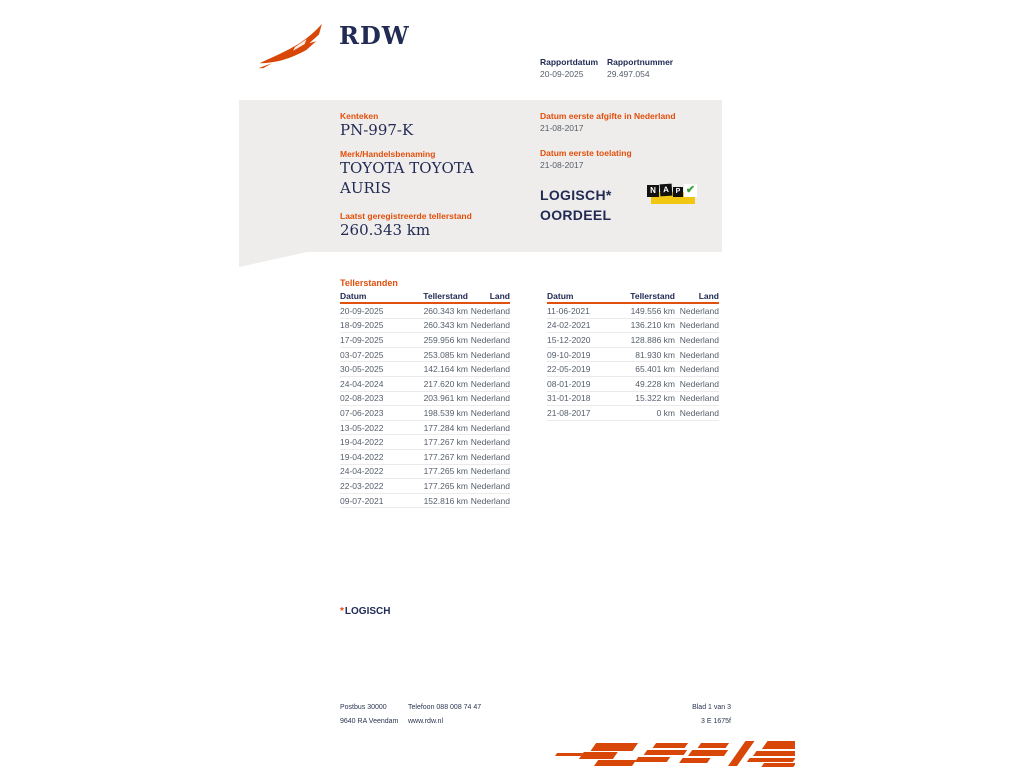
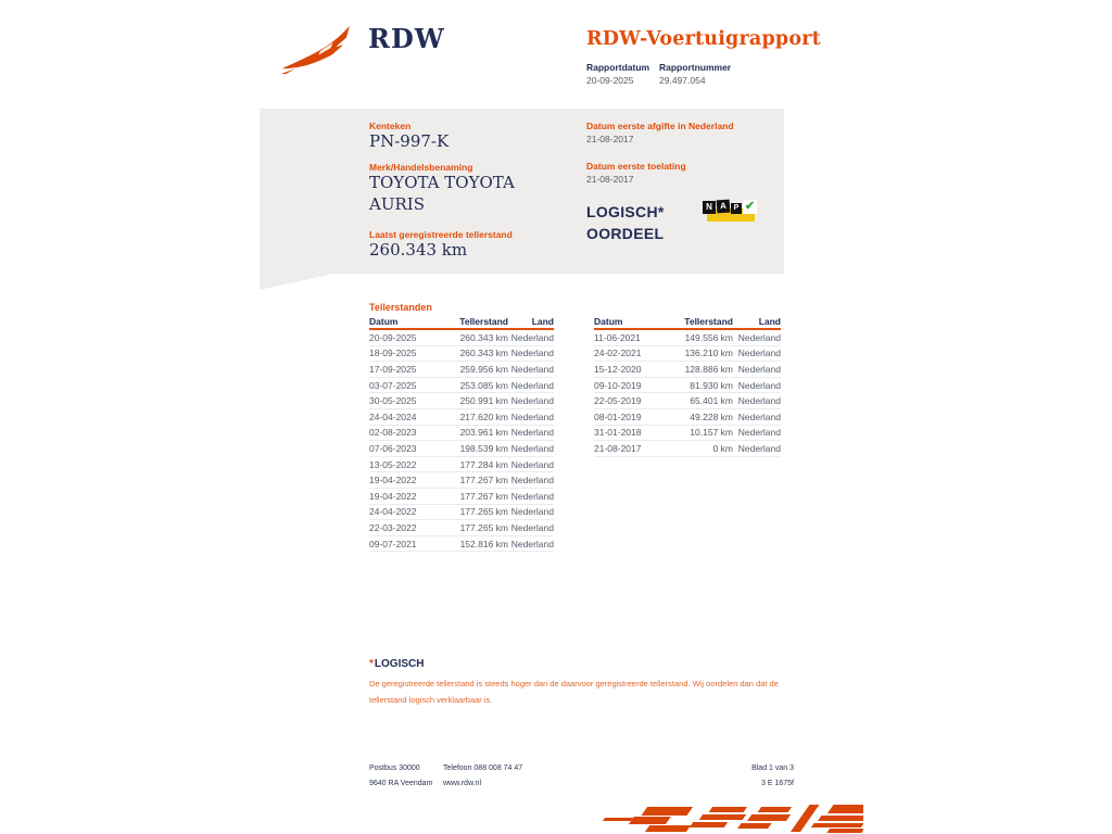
  RDW
+ RDW-Voertuigrapport
  Rapportdatum
  Rapportnummer
  20-09-2025
  29.497.054
  Kenteken
  PN-997-K
  Merk/Handelsbenaming
  TOYOTA TOYOTA
  AURIS
  Laatst geregistreerde tellerstand
  260.343 km
  Datum eerste afgifte in Nederland
  21-08-2017
  Datum eerste toelating
  21-08-2017
  LOGISCH*
  OORDEEL
  N
  ✔
  Tellerstanden
  Datum
  Tellerstand
  Land
  20-09-2025
  260.343 km
  Nederland
  18-09-2025
  260.343 km
  Nederland
  17-09-2025
  259.956 km
  Nederland
  03-07-2025
  253.085 km
  Nederland
  30-05-2025
- 142.164 km
+ 250.991 km
  Nederland
  24-04-2024
  217.620 km
  Nederland
  02-08-2023
  203.961 km
  Nederland
  07-06-2023
  198.539 km
  Nederland
  13-05-2022
  177.284 km
  Nederland
  19-04-2022
  177.267 km
  Nederland
  19-04-2022
  177.267 km
  Nederland
  24-04-2022
  177.265 km
  Nederland
  22-03-2022
  177.265 km
  Nederland
  09-07-2021
  152.816 km
  Nederland
  Datum
  Tellerstand
  Land
  11-06-2021
  149.556 km
  Nederland
  24-02-2021
  136.210 km
  Nederland
  15-12-2020
  128.886 km
  Nederland
  09-10-2019
  81.930 km
  Nederland
  22-05-2019
  65.401 km
  Nederland
  08-01-2019
  49.228 km
  Nederland
  31-01-2018
- 15.322 km
+ 10.157 km
  Nederland
  21-08-2017
  0 km
  Nederland
  *LOGISCH
+ De geregistreerde tellerstand is steeds hoger dan de daarvoor geregistreerde tellerstand. Wij oordelen dan dat de tellerstand logisch verklaarbaar is.
